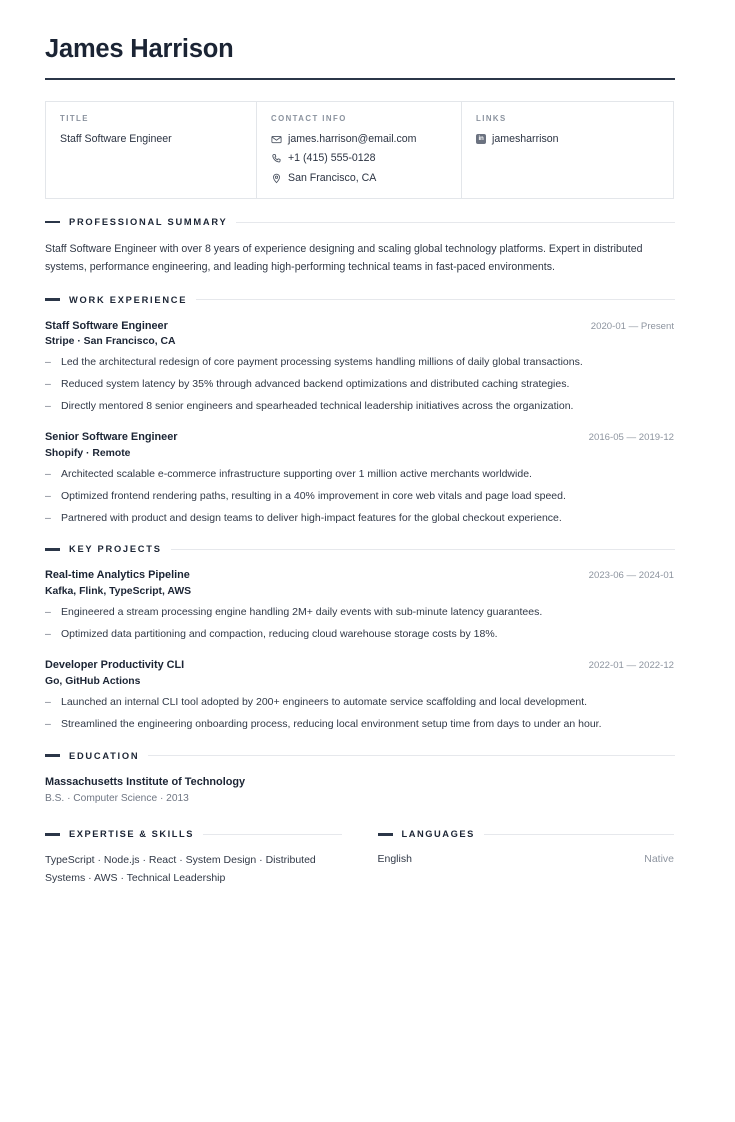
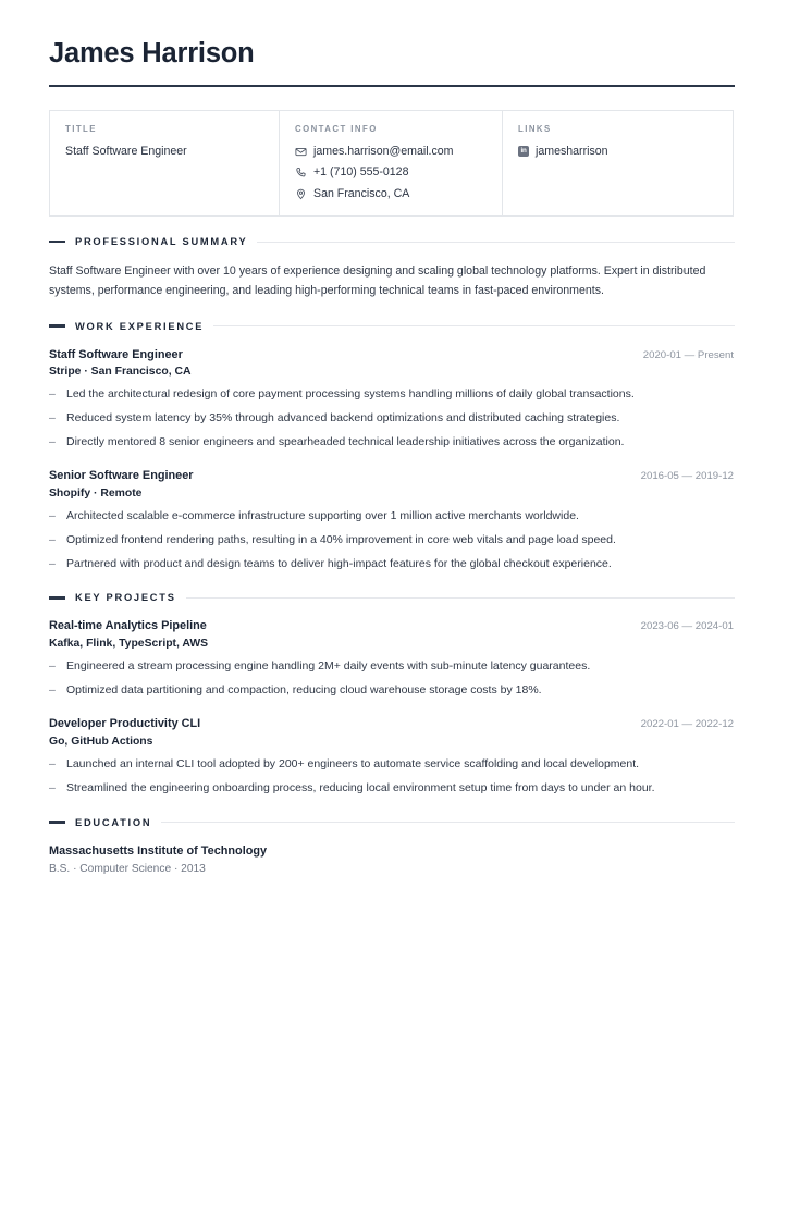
  James Harrison
  TITLE
  Staff Software Engineer
  CONTACT INFO
  james.harrison@email.com
- +1 (415) 555-0128
+ +1 (710) 555-0128
  San Francisco, CA
  LINKS
  jamesharrison
  PROFESSIONAL SUMMARY
- Staff Software Engineer with over 8 years of experience designing and scaling global technology platforms. Expert in distributed systems, performance engineering, and leading high-performing technical teams in fast-paced environments.
+ Staff Software Engineer with over 10 years of experience designing and scaling global technology platforms. Expert in distributed systems, performance engineering, and leading high-performing technical teams in fast-paced environments.
  WORK EXPERIENCE
  Staff Software Engineer
  2020-01 — Present
  Stripe · San Francisco, CA
  –
  Led the architectural redesign of core payment processing systems handling millions of daily global transactions.
  –
  Reduced system latency by 35% through advanced backend optimizations and distributed caching strategies.
  –
  Directly mentored 8 senior engineers and spearheaded technical leadership initiatives across the organization.
  Senior Software Engineer
  2016-05 — 2019-12
  Shopify · Remote
  –
  Architected scalable e-commerce infrastructure supporting over 1 million active merchants worldwide.
  –
  Optimized frontend rendering paths, resulting in a 40% improvement in core web vitals and page load speed.
  –
  Partnered with product and design teams to deliver high-impact features for the global checkout experience.
  KEY PROJECTS
  Real-time Analytics Pipeline
  2023-06 — 2024-01
  Kafka, Flink, TypeScript, AWS
  –
  Engineered a stream processing engine handling 2M+ daily events with sub-minute latency guarantees.
  –
  Optimized data partitioning and compaction, reducing cloud warehouse storage costs by 18%.
  Developer Productivity CLI
  2022-01 — 2022-12
  Go, GitHub Actions
  –
  Launched an internal CLI tool adopted by 200+ engineers to automate service scaffolding and local development.
  –
  Streamlined the engineering onboarding process, reducing local environment setup time from days to under an hour.
  EDUCATION
  Massachusetts Institute of Technology
  B.S. · Computer Science · 2013
- EXPERTISE & SKILLS
- TypeScript · Node.js · React · System Design · Distributed Systems · AWS · Technical Leadership
- LANGUAGES
- English
- Native
